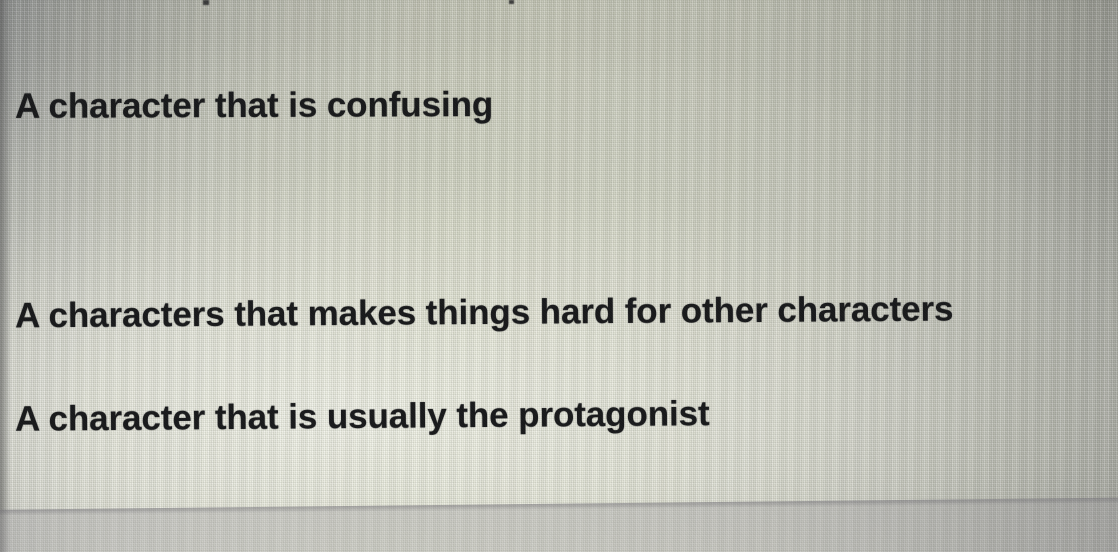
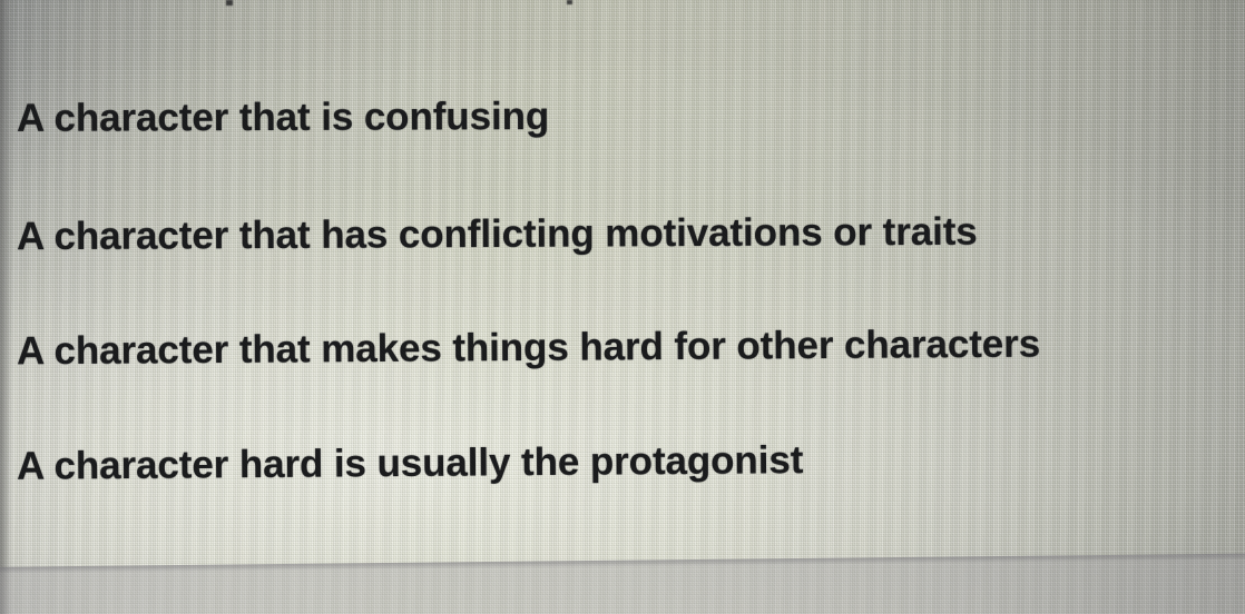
  A character that is confusing
+ A character that has conflicting motivations or traits
- A characters that makes things hard for other characters
+ A character that makes things hard for other characters
- A character that is usually the protagonist
+ A character hard is usually the protagonist
